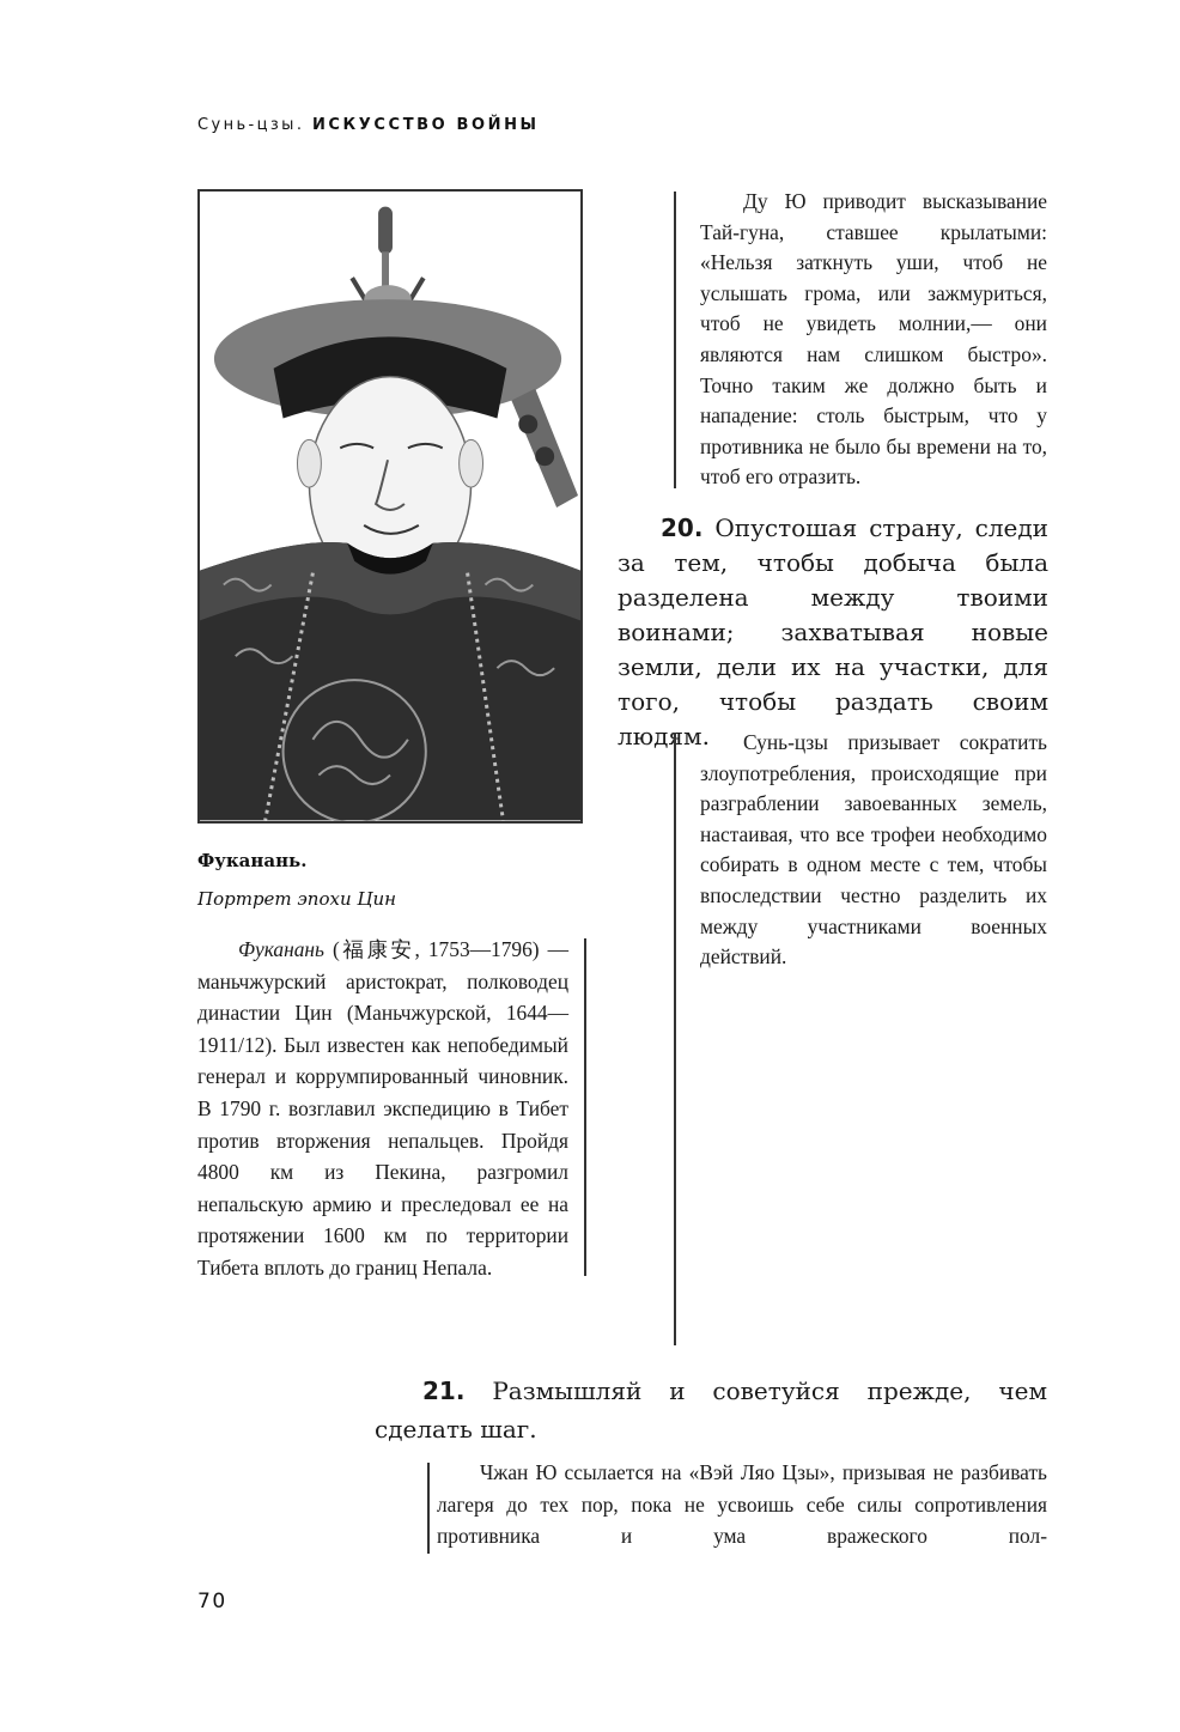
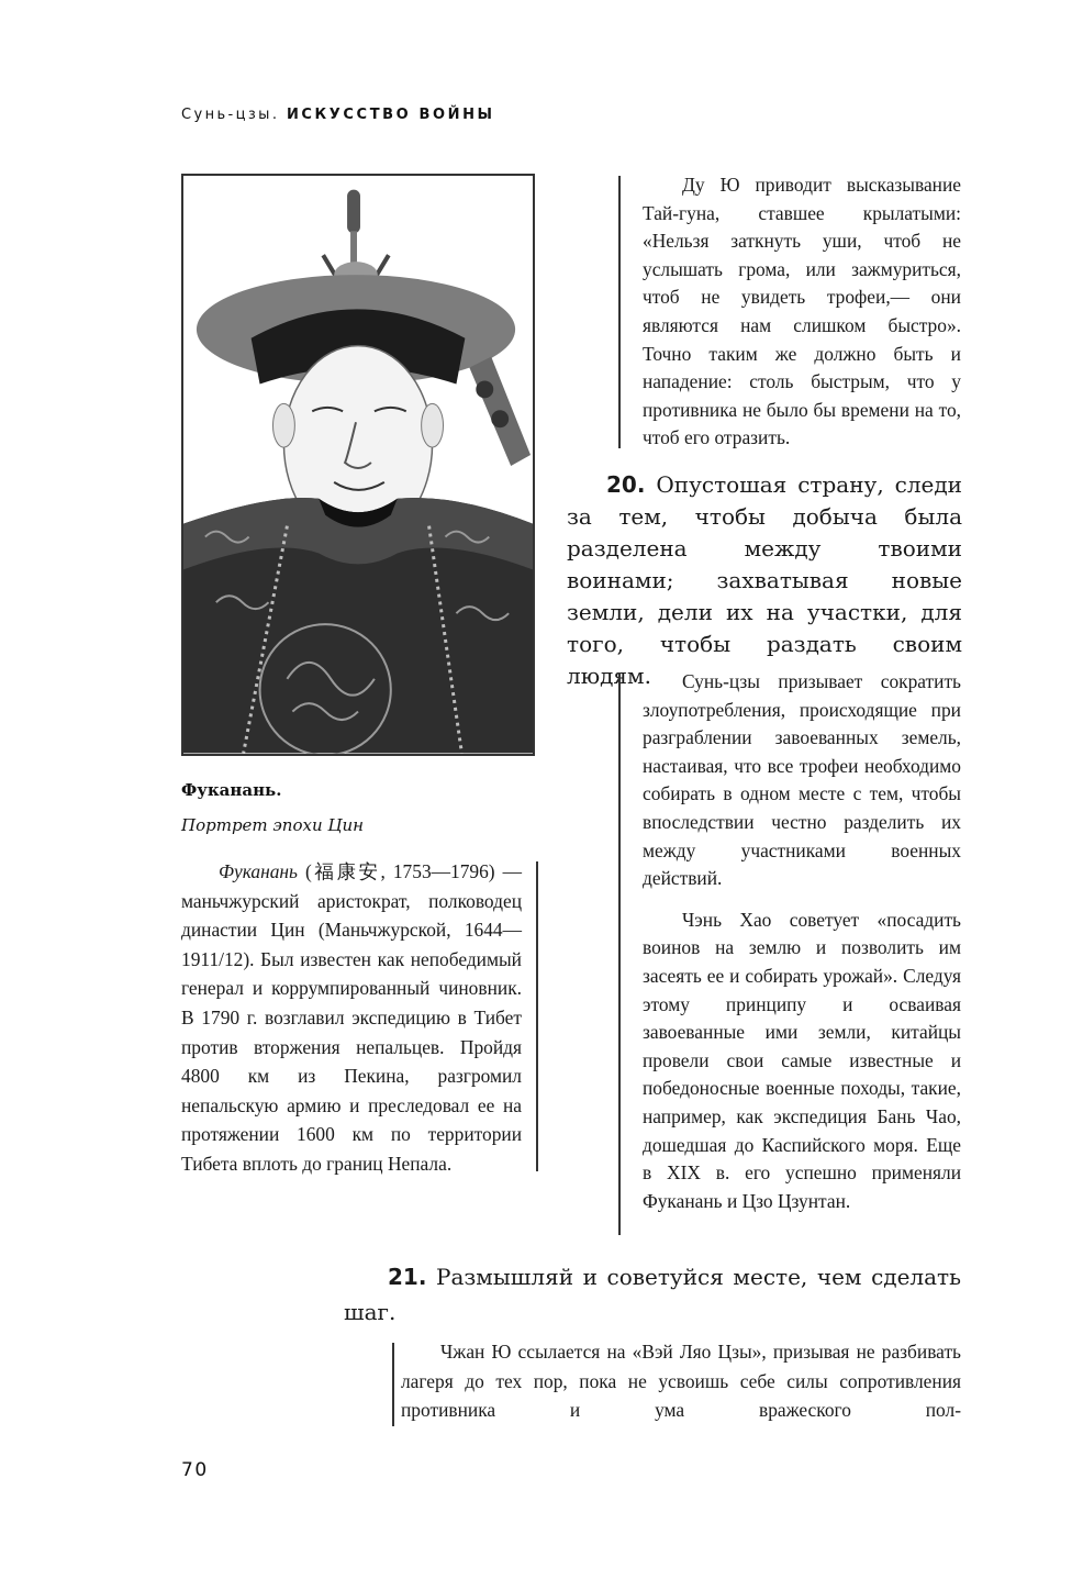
  Сунь-цзы. ИСКУССТВО ВОЙНЫ
  Фуканань.
  Портрет эпохи Цин
  Фуканань (福康安, 1753—1796) — маньчжурский аристократ, полководец династии Цин (Маньчжурской, 1644—1911/12). Был известен как непобедимый генерал и коррумпированный чиновник. В 1790 г. возглавил экспедицию в Тибет против вторжения непальцев. Пройдя 4800 км из Пекина, разгромил непальскую армию и преследовал ее на протяжении 1600 км по территории Тибета вплоть до границ Непала.
- Ду Ю приводит высказывание Тай-гуна, ставшее крылатыми: «Нельзя заткнуть уши, чтоб не услышать грома, или зажмуриться, чтоб не увидеть молнии,— они являются нам слишком быстро». Точно таким же должно быть и нападение: столь быстрым, что у противника не было бы времени на то, чтоб его отразить.
+ Ду Ю приводит высказывание Тай-гуна, ставшее крылатыми: «Нельзя заткнуть уши, чтоб не услышать грома, или зажмуриться, чтоб не увидеть трофеи,— они являются нам слишком быстро». Точно таким же должно быть и нападение: столь быстрым, что у противника не было бы времени на то, чтоб его отразить.
  20. Опустошая страну, следи за тем, чтобы добыча была разделена между твоими воинами; захватывая новые земли, дели их на участки, для того, чтобы раздать своим людм.
  Сунь-цзы призывает сократить злоупотребления, происходящие при разграблении завоеванных земель, настаивая, что все трофеи необходимо собирать в одном месте с тем, чтобы впоследствии честно разделить их между участниками военных действий.
+ Чэнь Хао советует «посадить воинов на землю и позволить им засеять ее и собирать урожай». Следуя этому принципу и осваивая завоеванные ими земли, китайцы провели свои самые известные и победоносные военные походы, такие, например, как экспедиция Бань Чао, дошедшая до Каспийского моря. Еще в XIX в. его успешно применяли Фуканань и Цзо Цзунтан.
- 21. Размышляй и советуйся прежде, чем сделать шаг.
+ 21. Размышляй и советуйся месте, чем сделать шаг.
  Чжан Ю ссылается на «Вэй Ляо Цзы», призывая не разбивать лагеря до тех пор, пока не усвоишь себе силы сопротивления противника и ума вражеского пол-
  70
